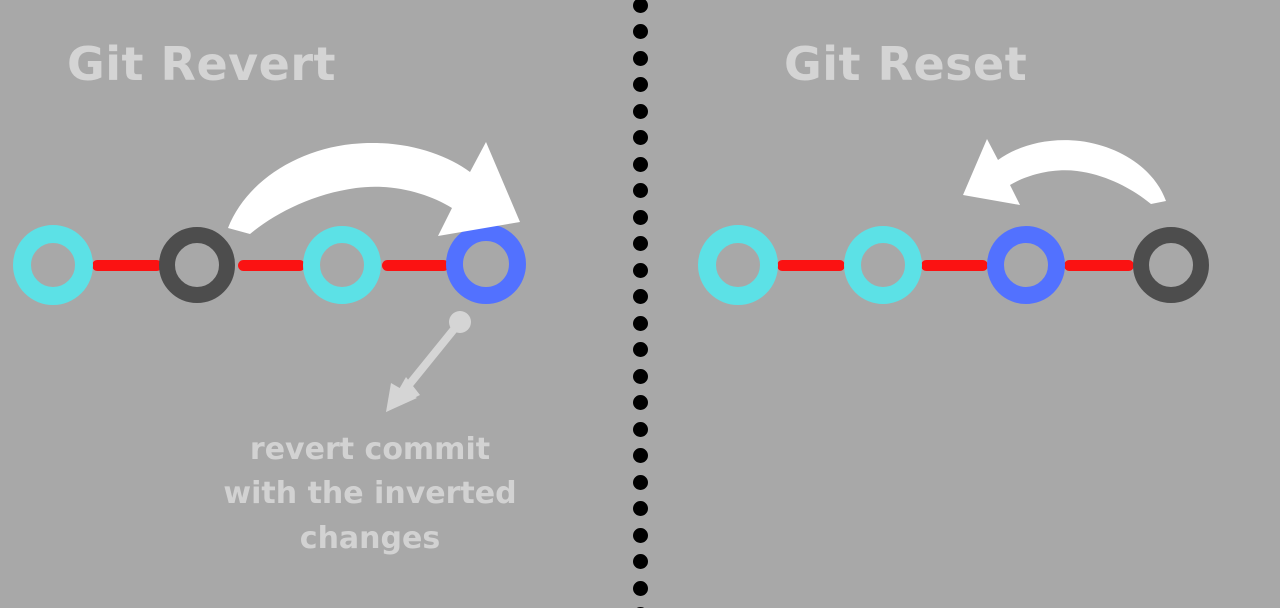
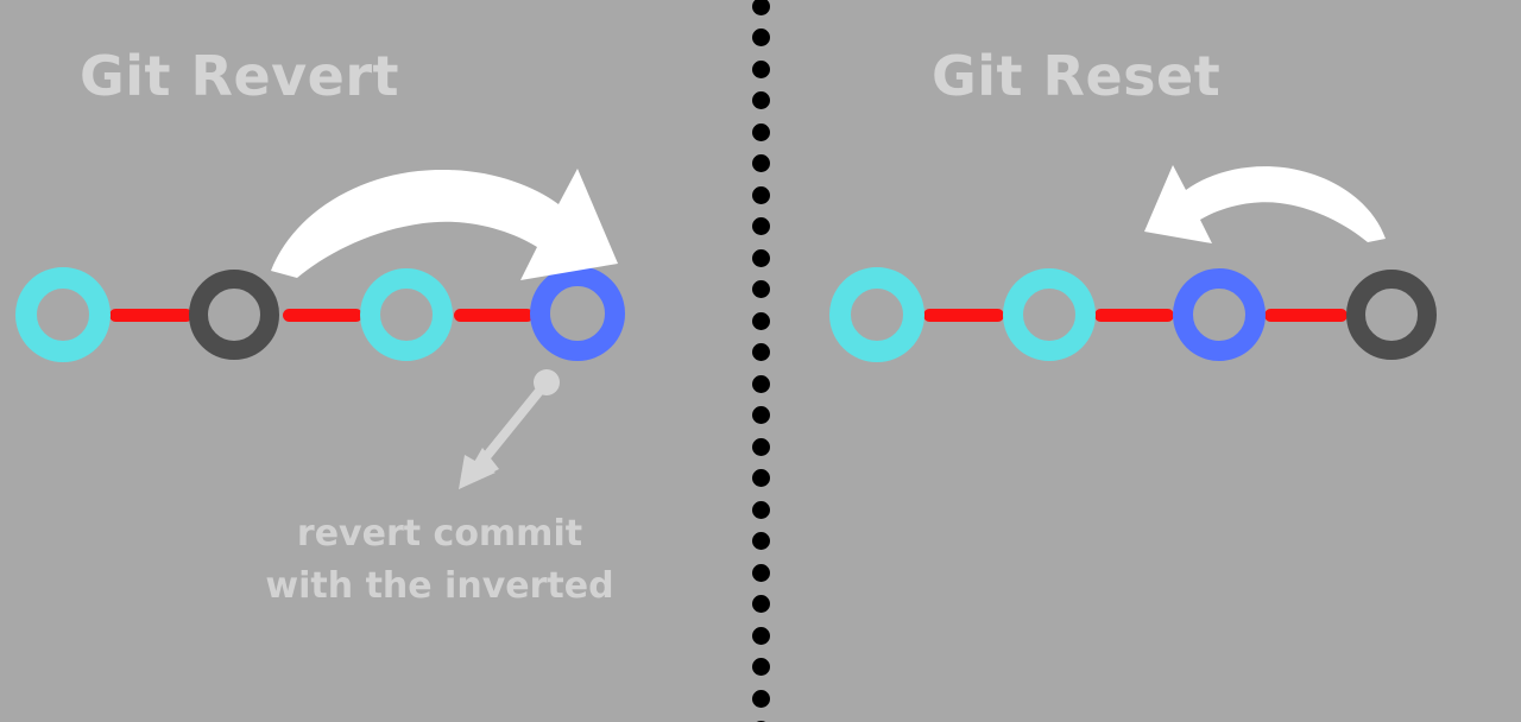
  Git Revert
  revert commit
  with the inverted
- changes
  Git Reset
